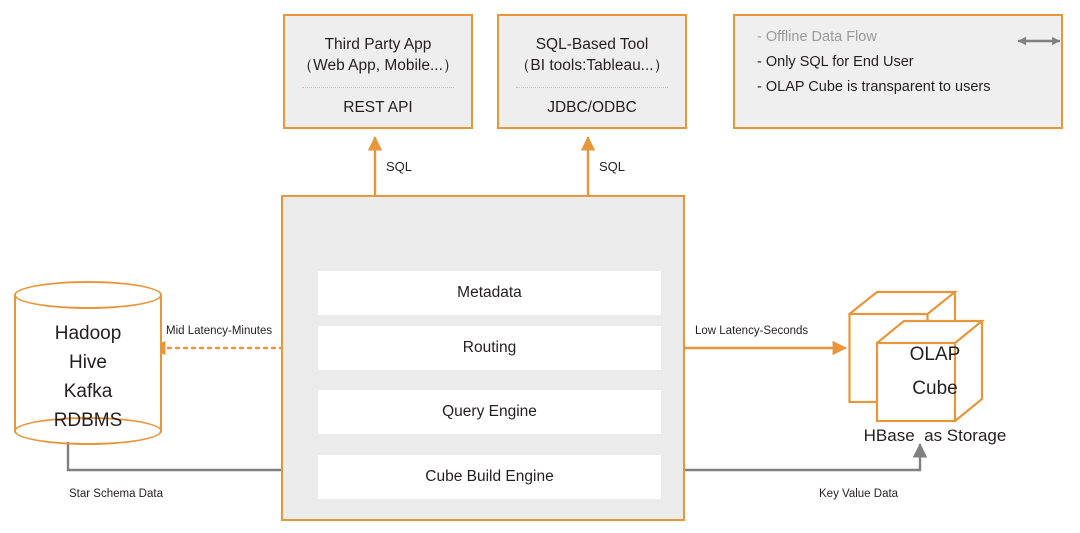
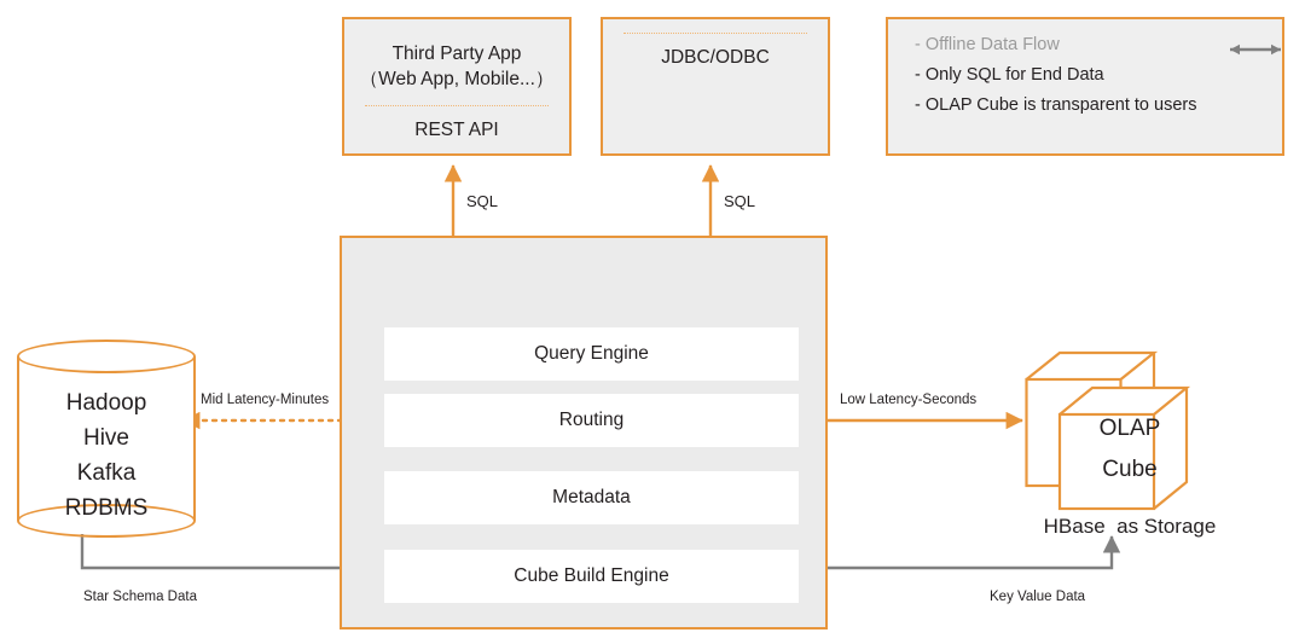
  Third Party App
  （Web App, Mobile...）
  REST API
- SQL-Based Tool
- （BI tools:Tableau...）
  JDBC/ODBC
  - Offline Data Flow
- - Only SQL for End User
+ - Only SQL for End Data
  - OLAP Cube is transparent to users
  SQL
  SQL
- Metadata
+ Query Engine
  Routing
- Query Engine
+ Metadata
  Cube Build Engine
  Hadoop
  Hive
  Kafka
  RDBMS
  OLAP
  Cube
  HBase as Storage
  Mid Latency-Minutes
  Low Latency-Seconds
  Star Schema Data
  Key Value Data
